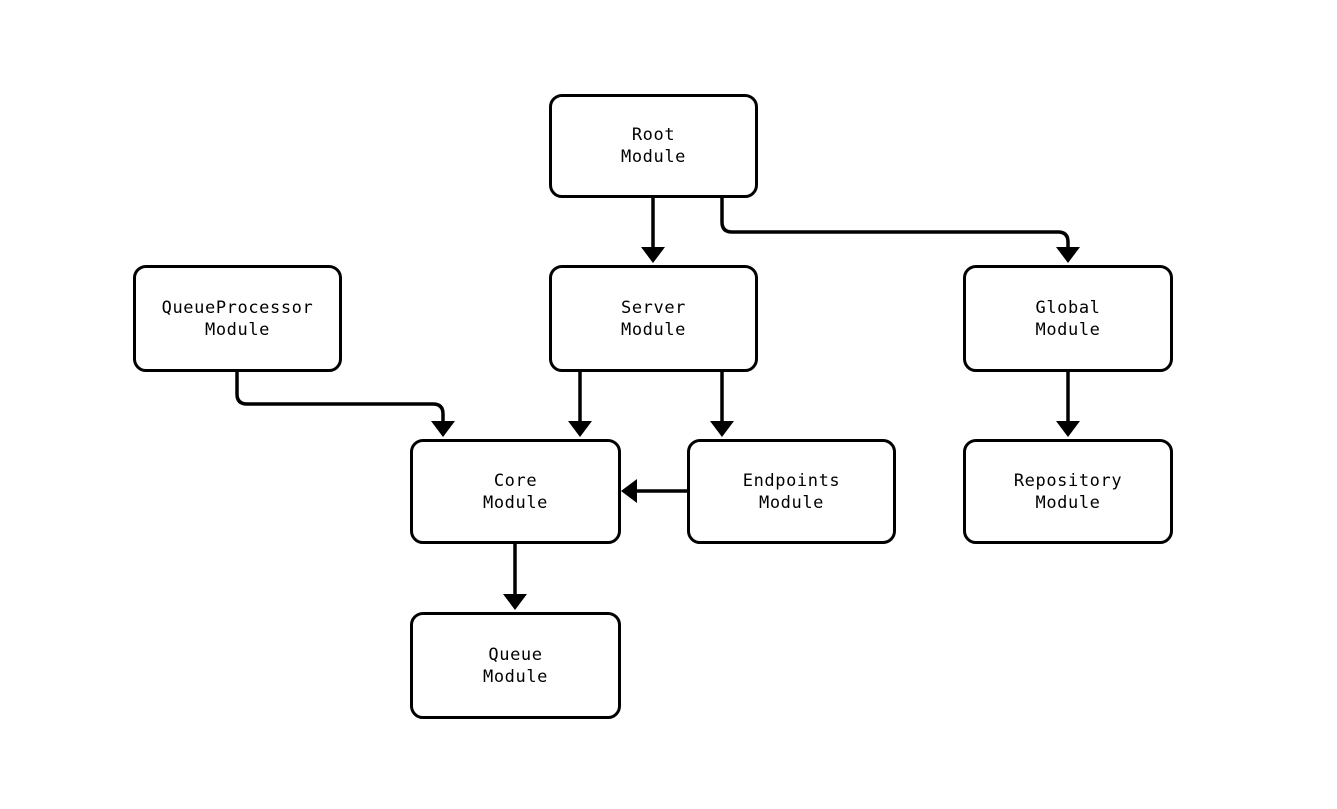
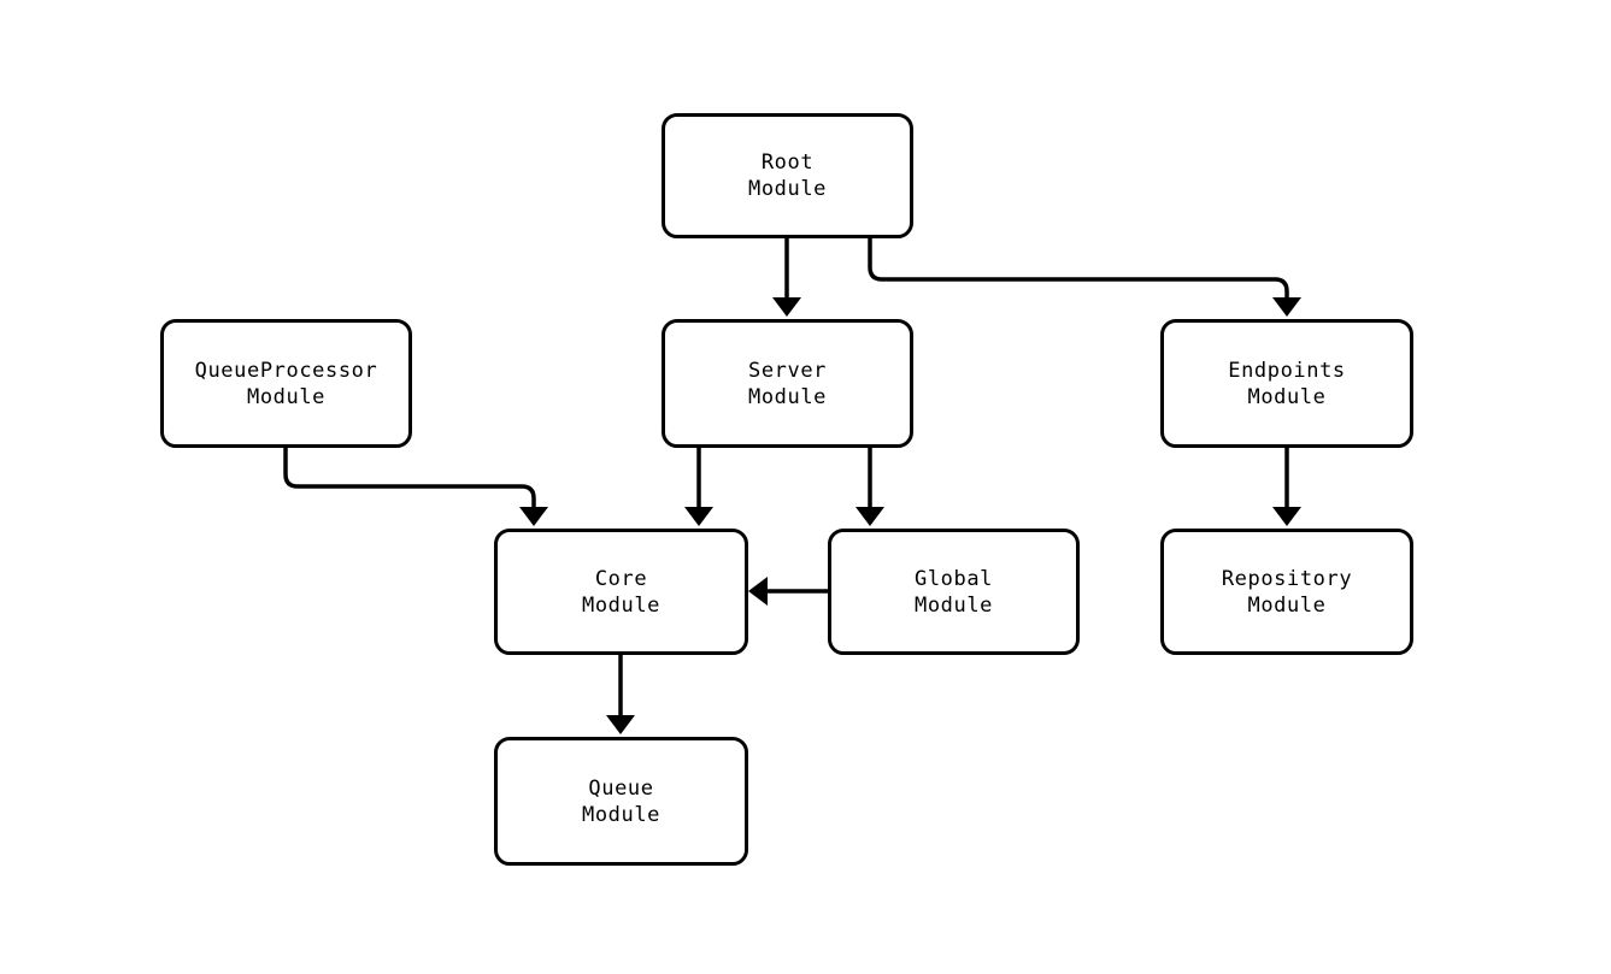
  Root
  Module
  QueueProcessor
  Module
  Server
  Module
- Global
+ Endpoints
  Module
  Core
  Module
- Endpoints
+ Global
  Module
  Repository
  Module
  Queue
  Module
